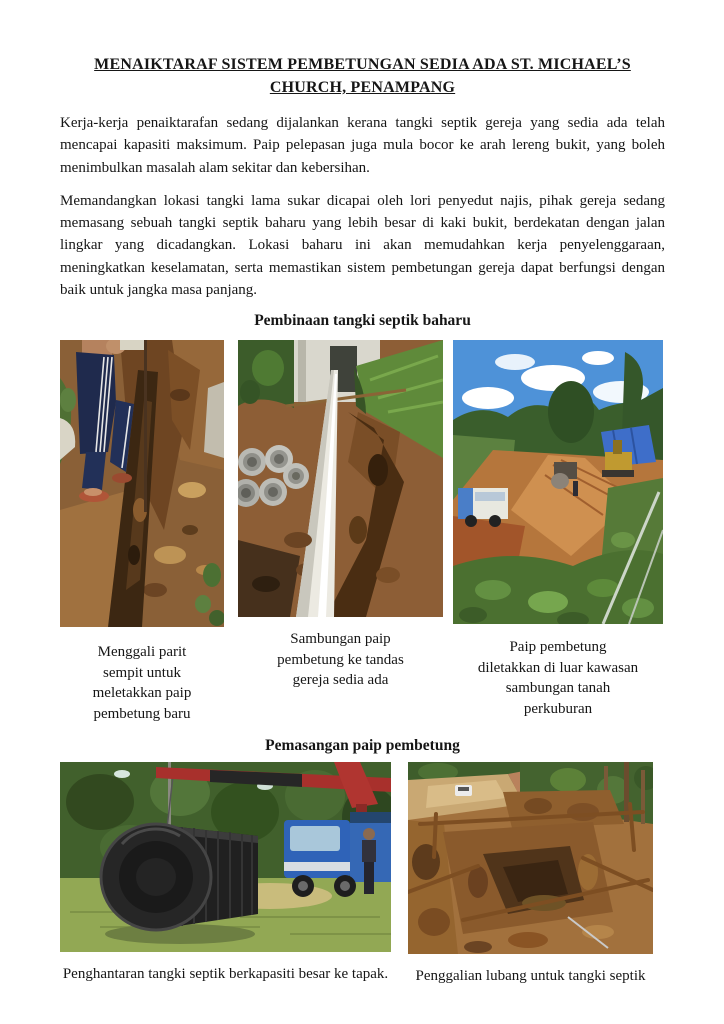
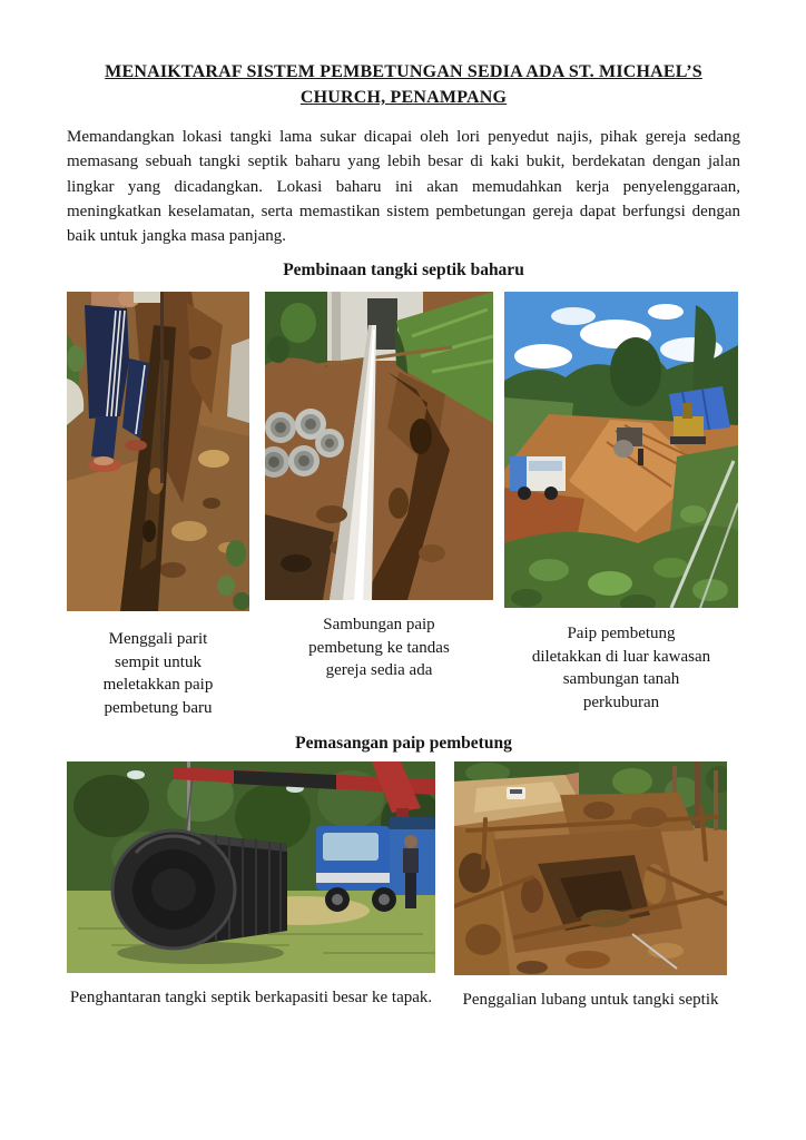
  MENAIKTARAF SISTEM PEMBETUNGAN SEDIA ADA ST. MICHAEL’S
  CHURCH, PENAMPANG
- Kerja-kerja penaiktarafan sedang dijalankan kerana tangki septik gereja yang sedia ada telah mencapai kapasiti maksimum. Paip pelepasan juga mula bocor ke arah lereng bukit, yang boleh menimbulkan masalah alam sekitar dan kebersihan.
  Memandangkan lokasi tangki lama sukar dicapai oleh lori penyedut najis, pihak gereja sedang memasang sebuah tangki septik baharu yang lebih besar di kaki bukit, berdekatan dengan jalan lingkar yang dicadangkan. Lokasi baharu ini akan memudahkan kerja penyelenggaraan, meningkatkan keselamatan, serta memastikan sistem pembetungan gereja dapat berfungsi dengan baik untuk jangka masa panjang.
  Pembinaan tangki septik baharu
  Menggali parit
  sempit untuk
  meletakkan paip
  pembetung baru
  Sambungan paip
  pembetung ke tandas
  gereja sedia ada
  Paip pembetung
  diletakkan di luar kawasan
  sambungan tanah
  perkuburan
  Pemasangan paip pembetung
  Penghantaran tangki septik berkapasiti besar ke tapak.
  Penggalian lubang untuk tangki septik
